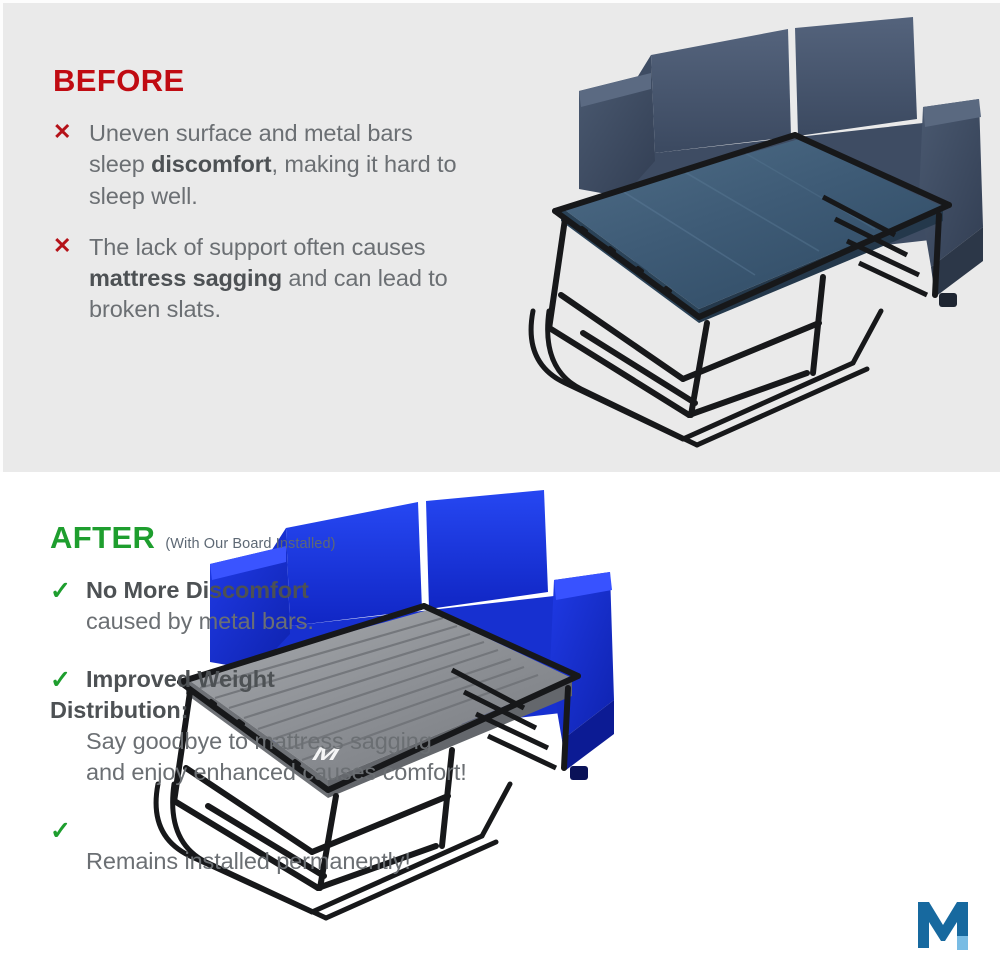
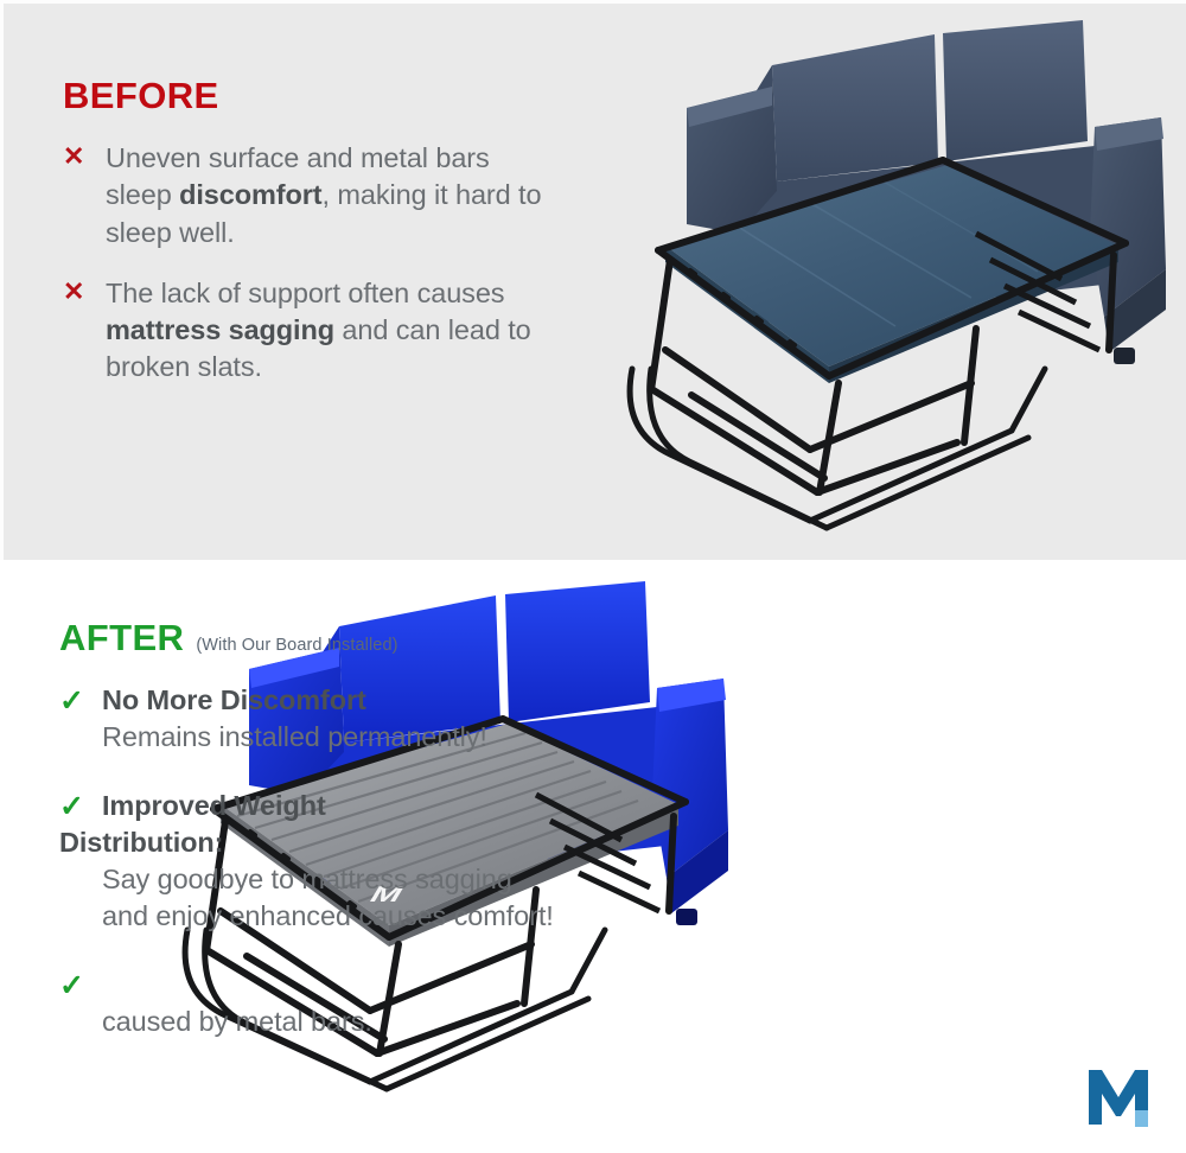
  BEFORE
  ✕
  Uneven surface and metal bars sleep discomfort, making it hard to sleep well.
  ✕
  The lack of support often causes mattress sagging and can lead to broken slats.
  AFTER
  (With Our Board Installed)
  ✓
  No More Discomfort
- caused by metal bars.
+ Remains installed permanently!
  ✓
  Improved Weight
  Distribution:
  Say goodbye to mattress sagging and enjoy enhanced causes comfort!
  ✓
- Remains installed permanently!
+ caused by metal bars.
